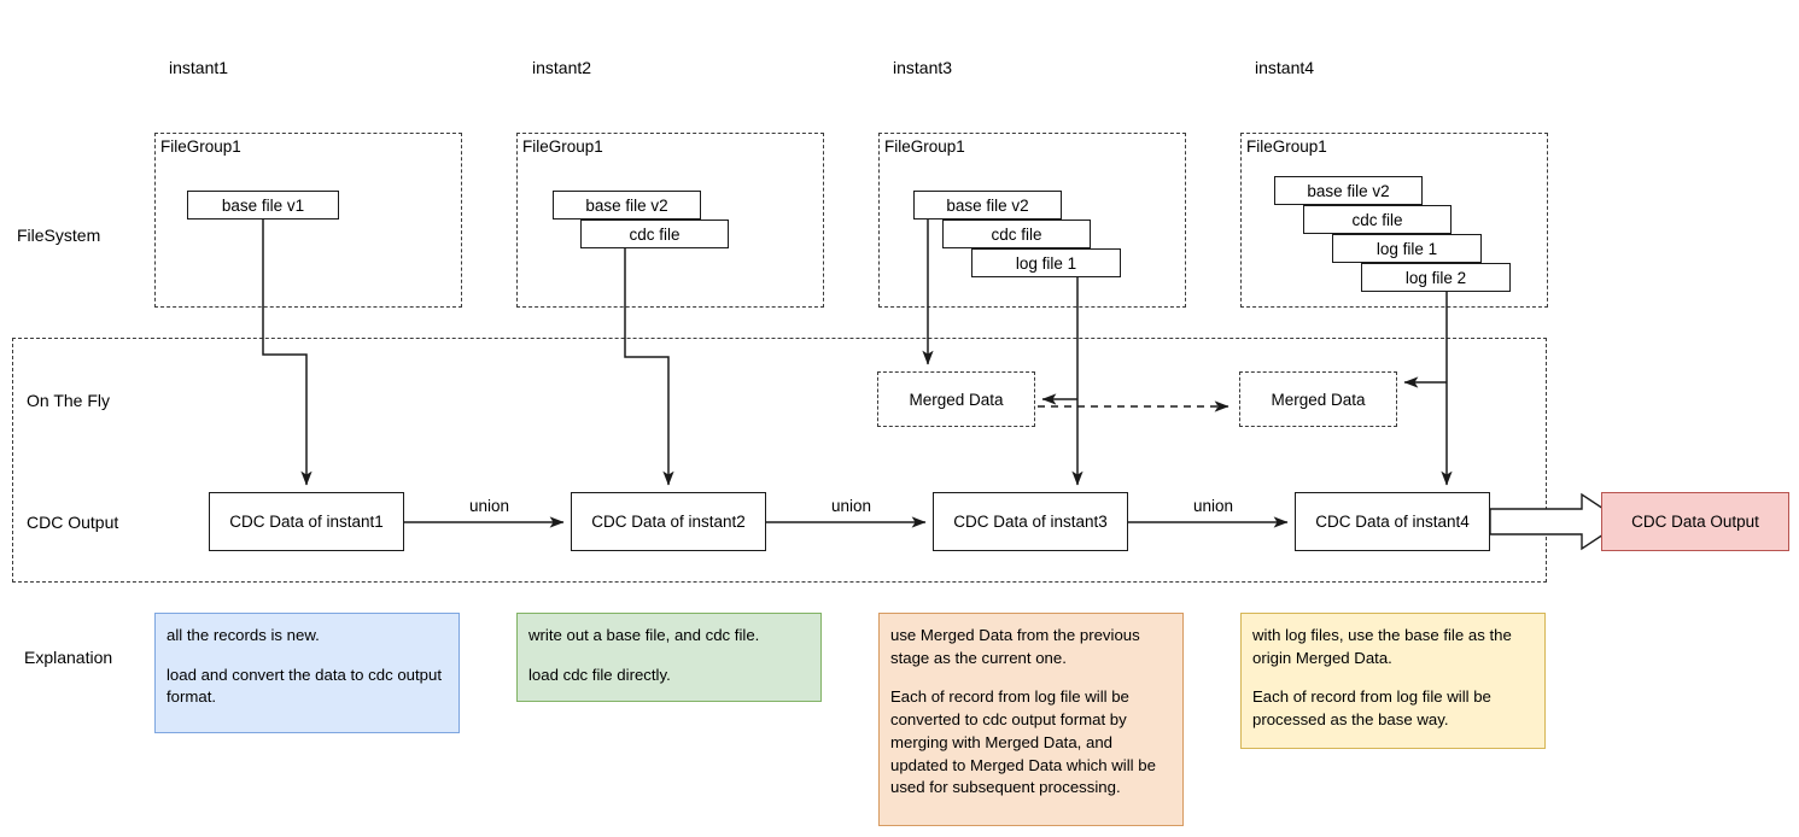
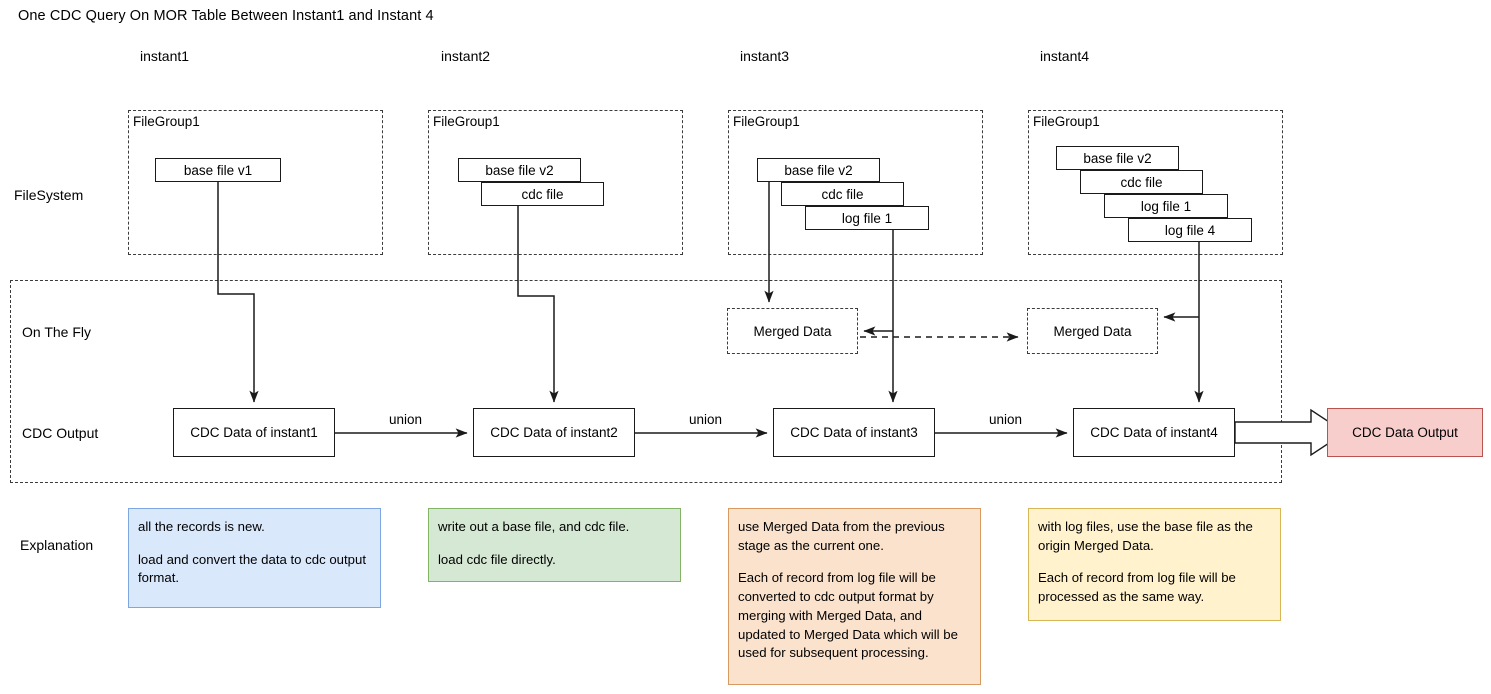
+ One CDC Query On MOR Table Between Instant1 and Instant 4
  instant1
  instant2
  instant3
  instant4
  FileSystem
  On The Fly
  CDC Output
  Explanation
  FileGroup1
  base file v1
  FileGroup1
  base file v2
  cdc file
  FileGroup1
  base file v2
  cdc file
  log file 1
  FileGroup1
  base file v2
  cdc file
  log file 1
- log file 2
+ log file 4
  Merged Data
  Merged Data
  CDC Data of instant1
  CDC Data of instant2
  CDC Data of instant3
  CDC Data of instant4
  CDC Data Output
  union
  union
  union
  all the records is new.
  load and convert the data to cdc output format.
  write out a base file, and cdc file.
  load cdc file directly.
  use Merged Data from the previous stage as the current one.
  Each of record from log file will be converted to cdc output format by merging with Merged Data, and updated to Merged Data which will be used for subsequent processing.
  with log files, use the base file as the origin Merged Data.
- Each of record from log file will be processed as the base way.
+ Each of record from log file will be processed as the same way.
